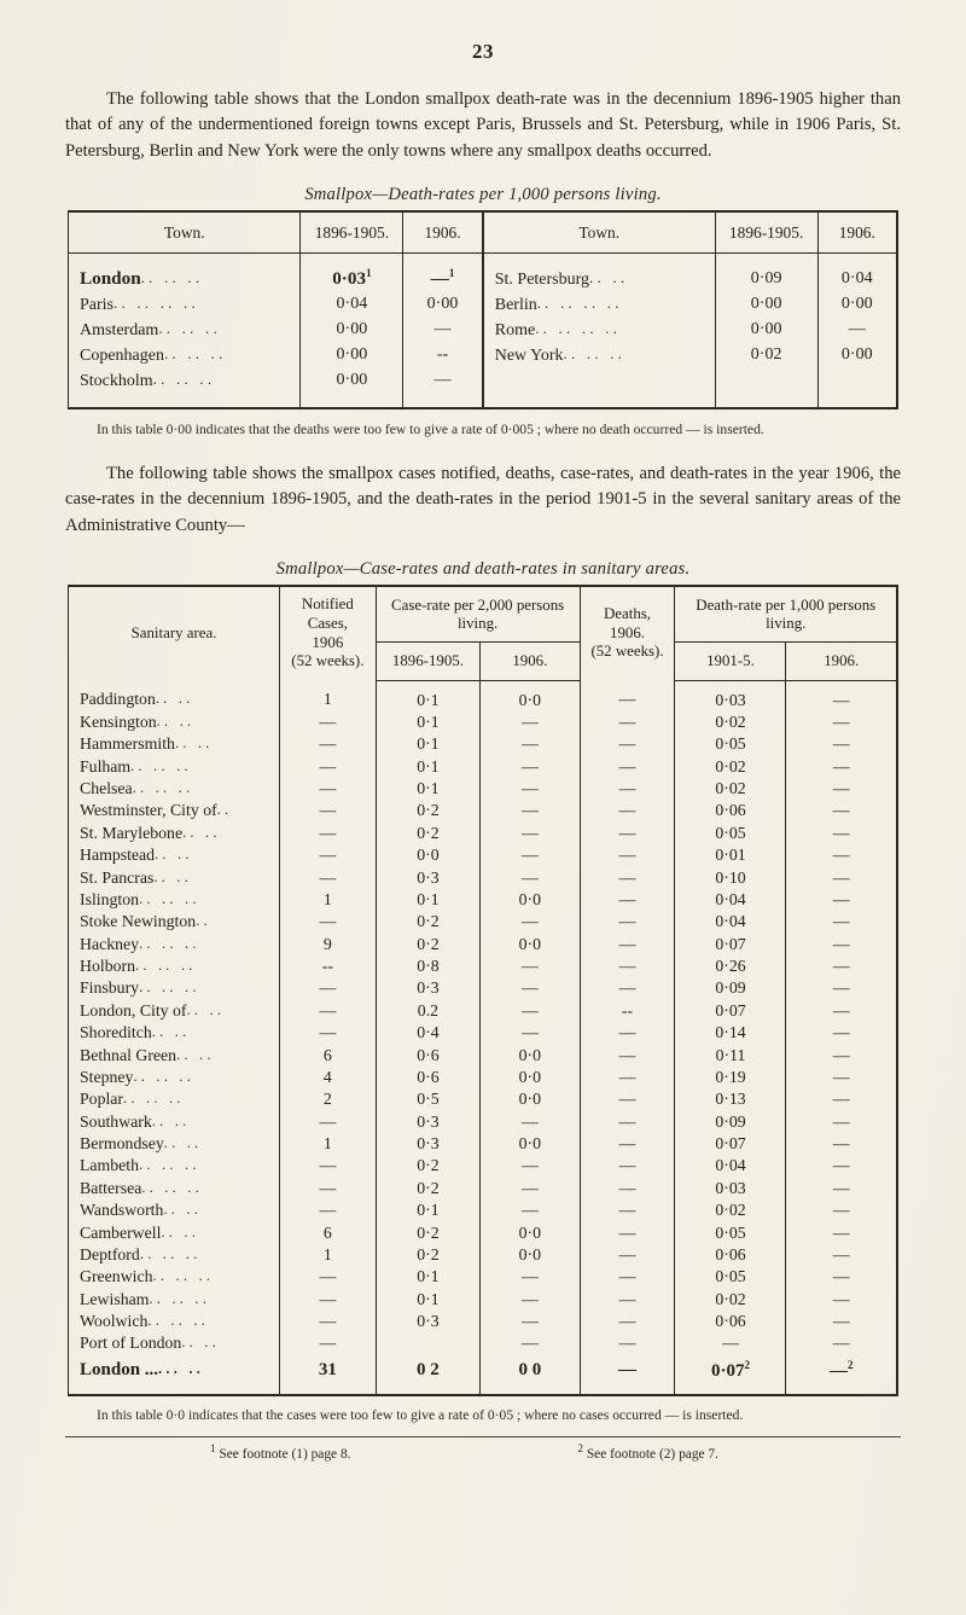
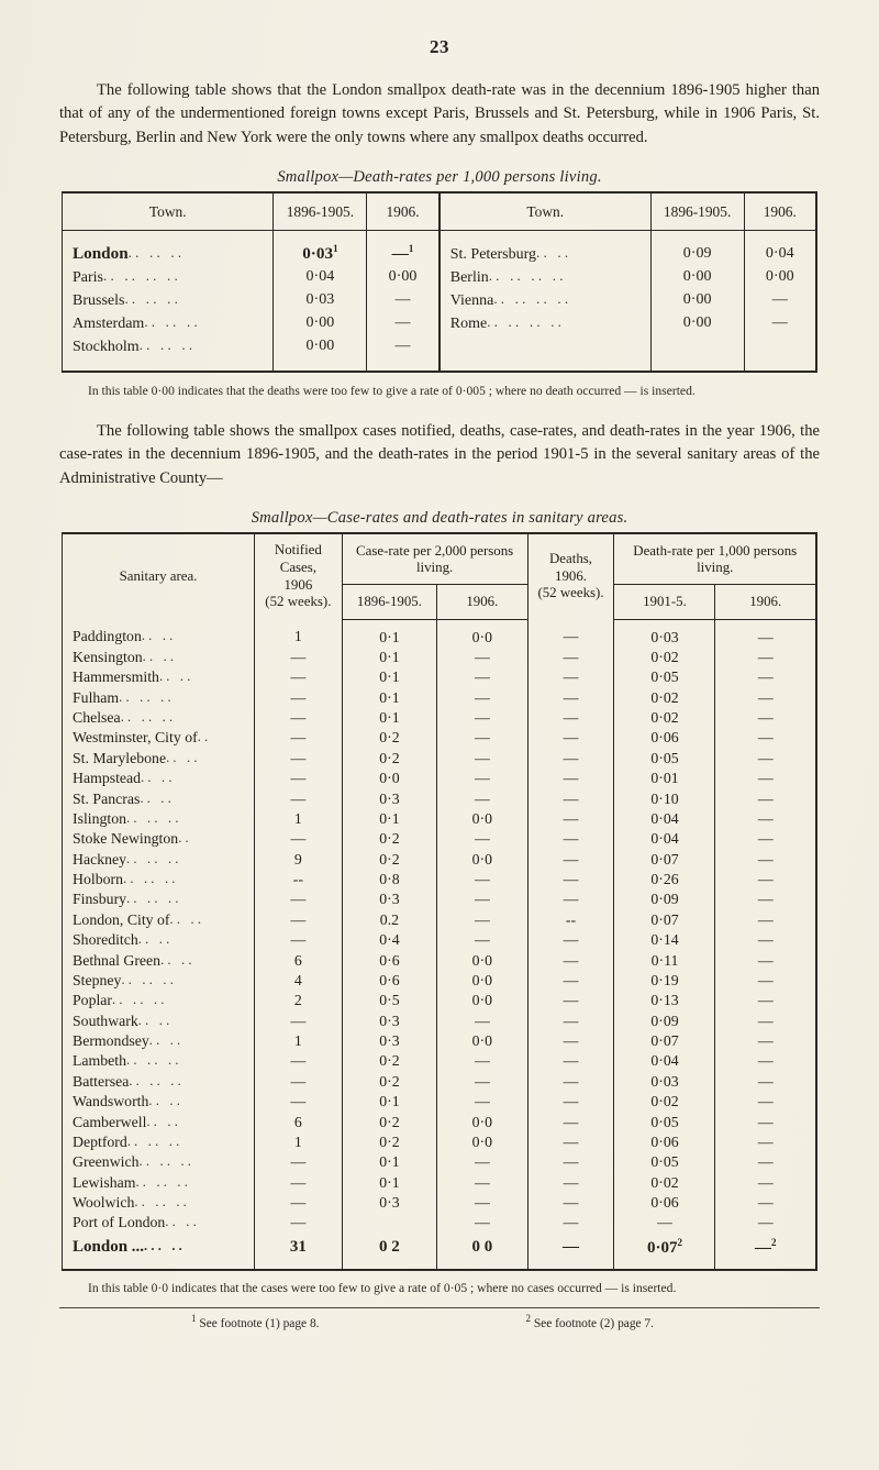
  23
  The following table shows that the London smallpox death-rate was in the decennium 1896-1905 higher than that of any of the undermentioned foreign towns except Paris, Brussels and St. Petersburg, while in 1906 Paris, St. Petersburg, Berlin and New York were the only towns where any smallpox deaths occurred.
  Smallpox—Death-rates per 1,000 persons living.
  Town.	1896-1905.	1906.	Town.	1896-1905.	1906.
  London .. .. ..	0·031	—1	St. Petersburg .. ..	0·09	0·04
  Paris .. .. .. ..	0·04	0·00	Berlin .. .. .. ..	0·00	0·00
+ Brussels .. .. ..	0·03	—	Vienna .. .. .. ..	0·00	—
  Amsterdam .. .. ..	0·00	—	Rome .. .. .. ..	0·00	—
- Copenhagen .. .. ..	0·00	--	New York .. .. ..	0·02	0·00
  Stockholm .. .. ..	0·00	—
  In this table 0·00 indicates that the deaths were too few to give a rate of 0·005 ; where no death occurred — is inserted.
  The following table shows the smallpox cases notified, deaths, case-rates, and death-rates in the year 1906, the case-rates in the decennium 1896-1905, and the death-rates in the period 1901-5 in the several sanitary areas of the Administrative County—
  Smallpox—Case-rates and death-rates in sanitary areas.
  Sanitary area.	Notified Cases, 1906 (52 weeks).	Case-rate per 2,000 persons living.	Deaths, 1906. (52 weeks).	Death-rate per 1,000 persons living.
  1896-1905.	1906.	1901-5.	1906.
  Paddington .. ..	1	0·1	0·0	—	0·03	—
  Kensington .. ..	—	0·1	—	—	0·02	—
  Hammersmith .. ..	—	0·1	—	—	0·05	—
  Fulham .. .. ..	—	0·1	—	—	0·02	—
  Chelsea .. .. ..	—	0·1	—	—	0·02	—
  Westminster, City of ..	—	0·2	—	—	0·06	—
  St. Marylebone .. ..	—	0·2	—	—	0·05	—
  Hampstead .. ..	—	0·0	—	—	0·01	—
  St. Pancras .. ..	—	0·3	—	—	0·10	—
  Islington .. .. ..	1	0·1	0·0	—	0·04	—
  Stoke Newington ..	—	0·2	—	—	0·04	—
  Hackney .. .. ..	9	0·2	0·0	—	0·07	—
  Holborn .. .. ..	--	0·8	—	—	0·26	—
  Finsbury .. .. ..	—	0·3	—	—	0·09	—
  London, City of .. ..	—	0.2	—	--	0·07	—
  Shoreditch .. ..	—	0·4	—	—	0·14	—
  Bethnal Green .. ..	6	0·6	0·0	—	0·11	—
  Stepney .. .. ..	4	0·6	0·0	—	0·19	—
  Poplar .. .. ..	2	0·5	0·0	—	0·13	—
  Southwark .. ..	—	0·3	—	—	0·09	—
  Bermondsey .. ..	1	0·3	0·0	—	0·07	—
  Lambeth .. .. ..	—	0·2	—	—	0·04	—
  Battersea .. .. ..	—	0·2	—	—	0·03	—
  Wandsworth .. ..	—	0·1	—	—	0·02	—
  Camberwell .. ..	6	0·2	0·0	—	0·05	—
  Deptford .. .. ..	1	0·2	0·0	—	0·06	—
  Greenwich .. .. ..	—	0·1	—	—	0·05	—
  Lewisham .. .. ..	—	0·1	—	—	0·02	—
  Woolwich .. .. ..	—	0·3	—	—	0·06	—
  Port of London .. ..	—		—	—	—	—
  London ... ... ..	31	0 2	0 0	—	0·072	—2
  In this table 0·0 indicates that the cases were too few to give a rate of 0·05 ; where no cases occurred — is inserted.
  1 See footnote (1) page 8.
  2 See footnote (2) page 7.
